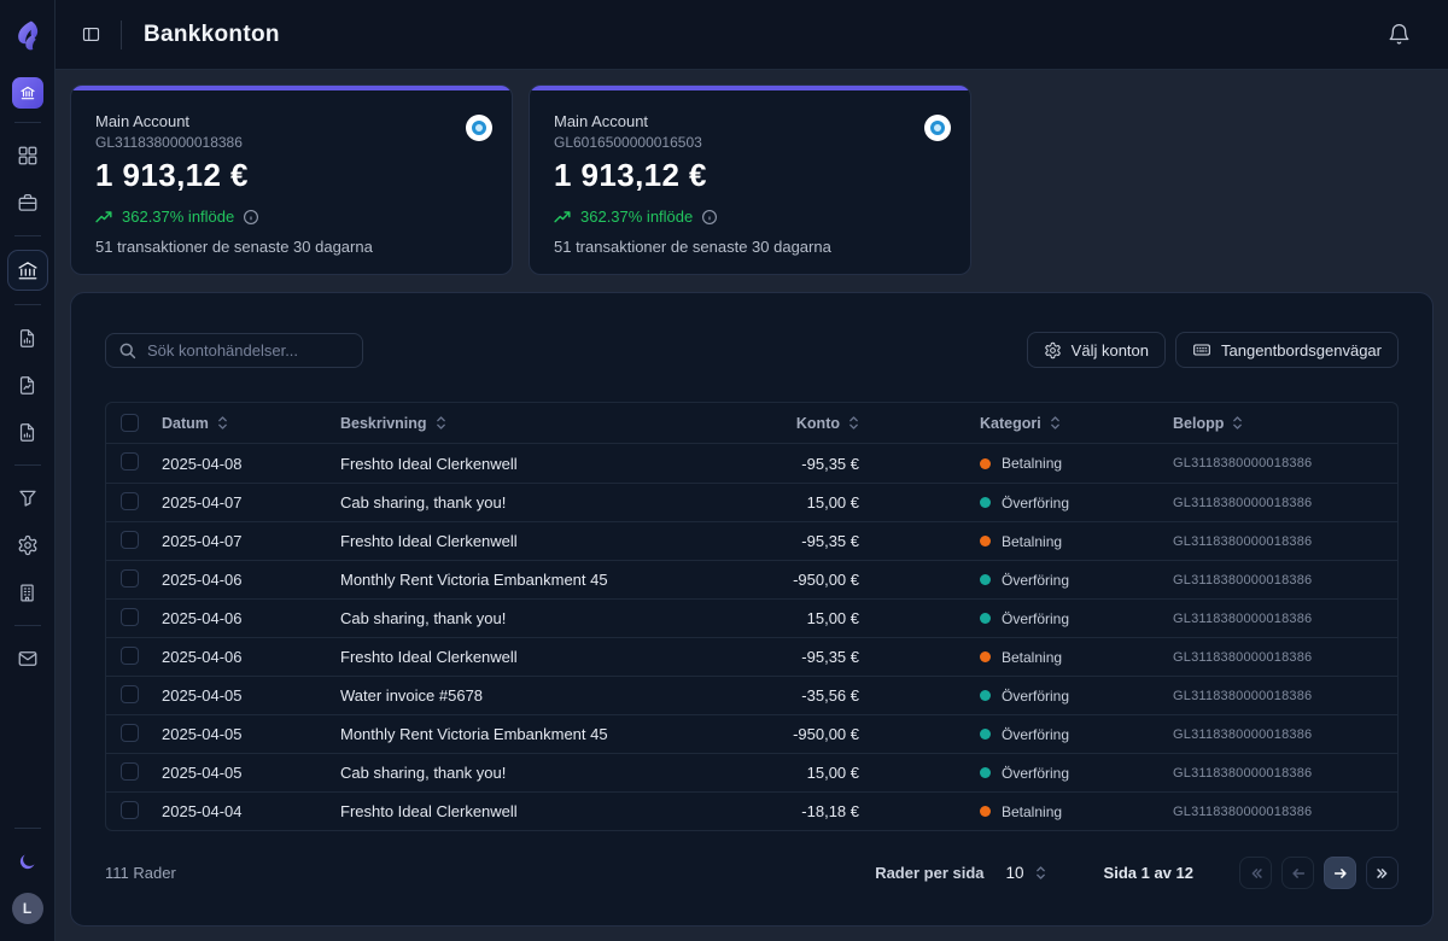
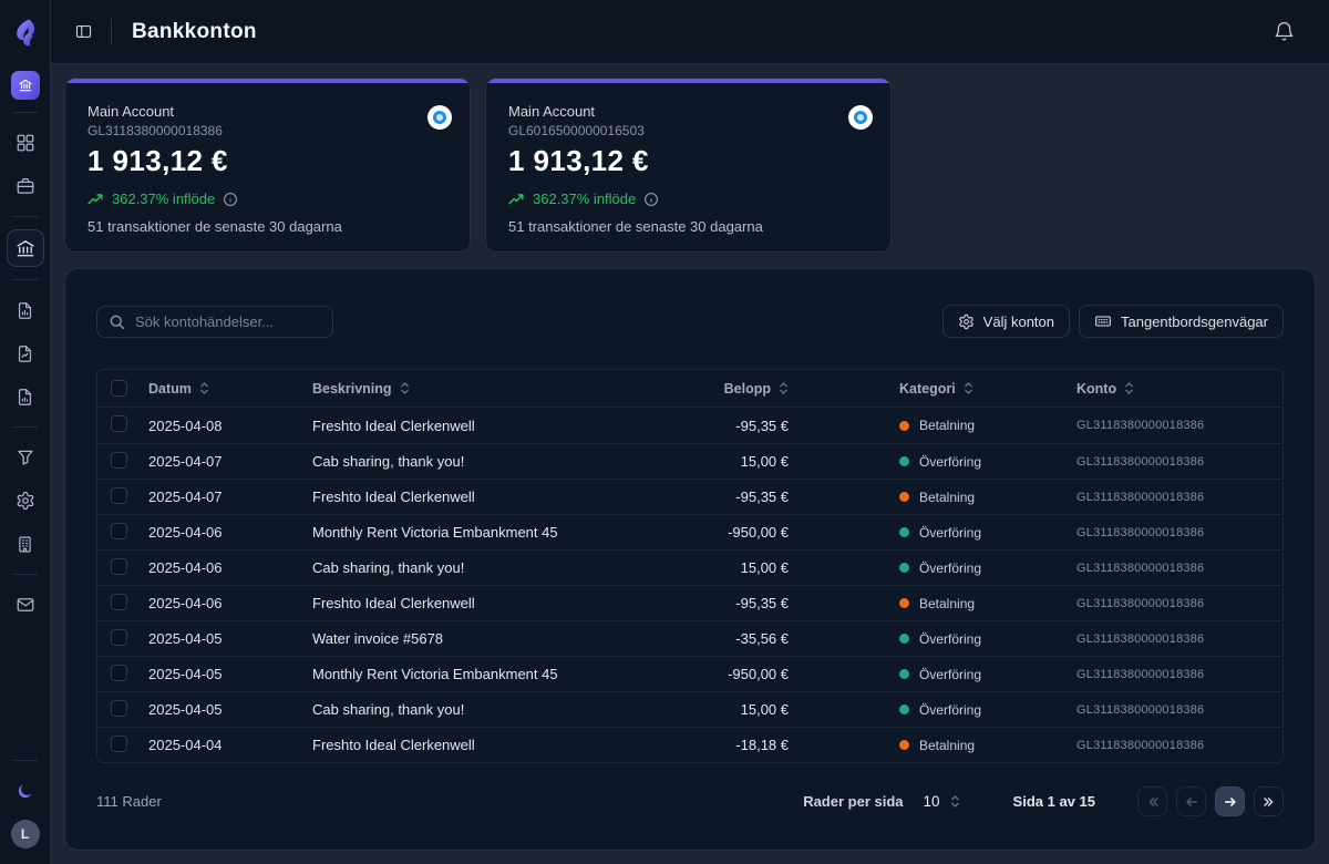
  L
  Bankkonton
  Main Account
  GL3118380000018386
  1 913,12 €
  362.37% inflöde
  51 transaktioner de senaste 30 dagarna
  Main Account
  GL6016500000016503
  1 913,12 €
  362.37% inflöde
  51 transaktioner de senaste 30 dagarna
  Sök kontohändelser...
  Välj konton
  Tangentbordsgenvägar
  Datum
  Beskrivning
- Konto
+ Belopp
  Kategori
- Belopp
+ Konto
  2025-04-08
  Freshto Ideal Clerkenwell
  -95,35 €
  Betalning
  GL3118380000018386
  2025-04-07
  Cab sharing, thank you!
  15,00 €
  Överföring
  GL3118380000018386
  2025-04-07
  Freshto Ideal Clerkenwell
  -95,35 €
  Betalning
  GL3118380000018386
  2025-04-06
  Monthly Rent Victoria Embankment 45
  -950,00 €
  Överföring
  GL3118380000018386
  2025-04-06
  Cab sharing, thank you!
  15,00 €
  Överföring
  GL3118380000018386
  2025-04-06
  Freshto Ideal Clerkenwell
  -95,35 €
  Betalning
  GL3118380000018386
  2025-04-05
  Water invoice #5678
  -35,56 €
  Överföring
  GL3118380000018386
  2025-04-05
  Monthly Rent Victoria Embankment 45
  -950,00 €
  Överföring
  GL3118380000018386
  2025-04-05
  Cab sharing, thank you!
  15,00 €
  Överföring
  GL3118380000018386
  2025-04-04
  Freshto Ideal Clerkenwell
  -18,18 €
  Betalning
  GL3118380000018386
  111 Rader
  Rader per sida
  10
- Sida 1 av 12
+ Sida 1 av 15
